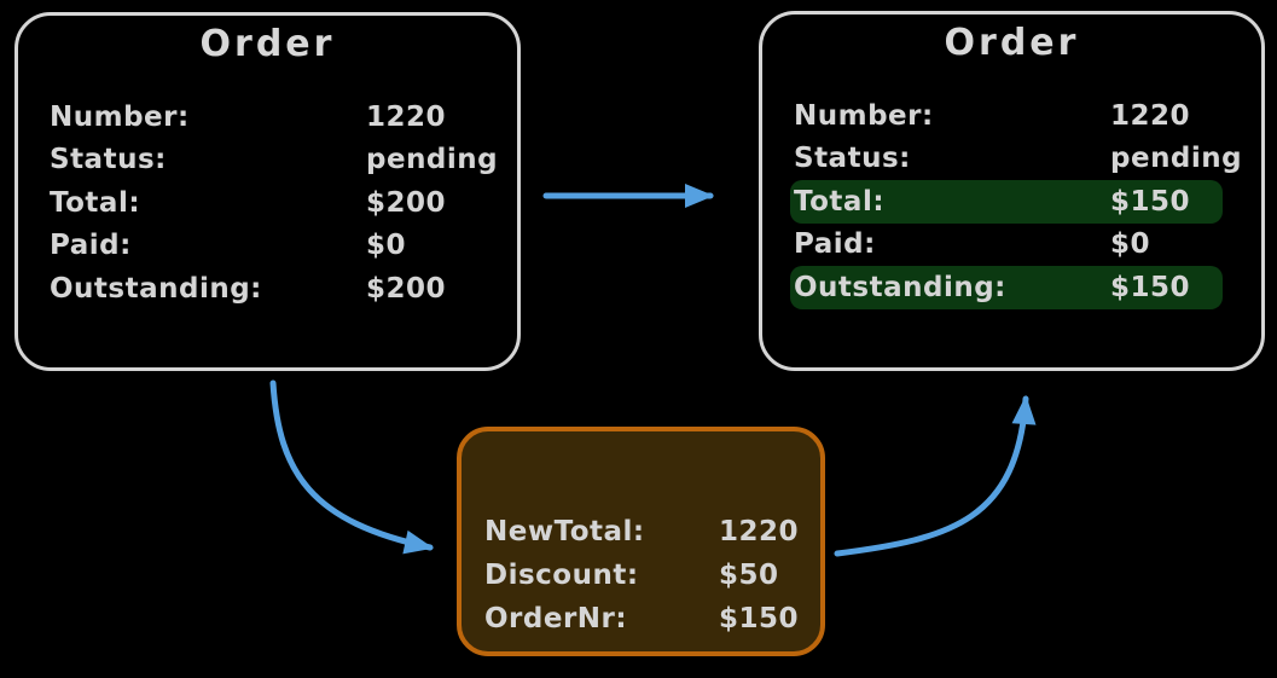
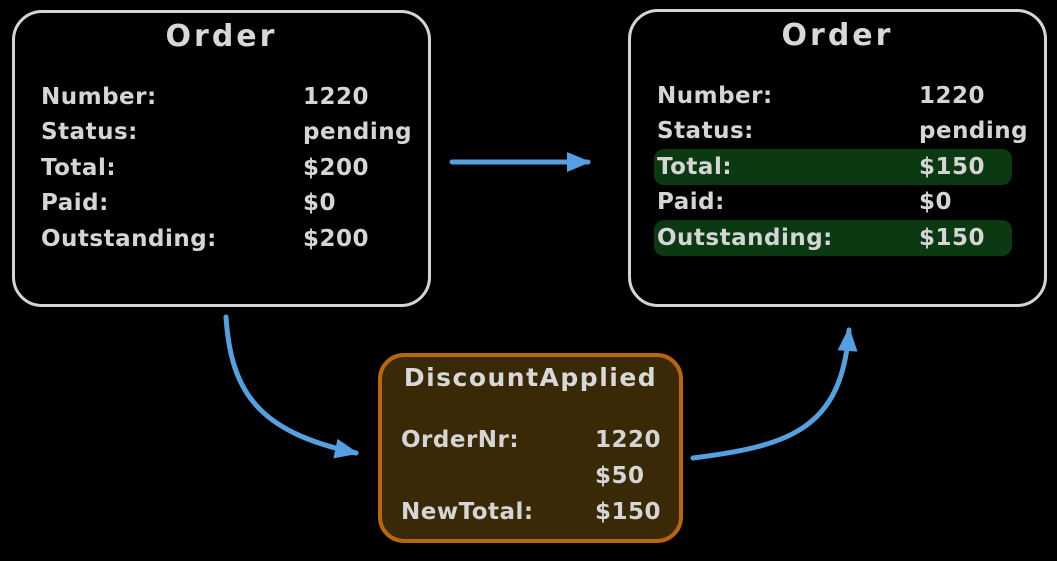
  Order
  Number:
  1220
  Status:
  pending
  Total:
  $200
  Paid:
  $0
  Outstanding:
  $200
  Order
  Number:
  1220
  Status:
  pending
  Total:
  $150
  Paid:
  $0
  Outstanding:
  $150
+ DiscountApplied
- NewTotal:
+ OrderNr:
  1220
- Discount:
  $50
- OrderNr:
+ NewTotal:
  $150
